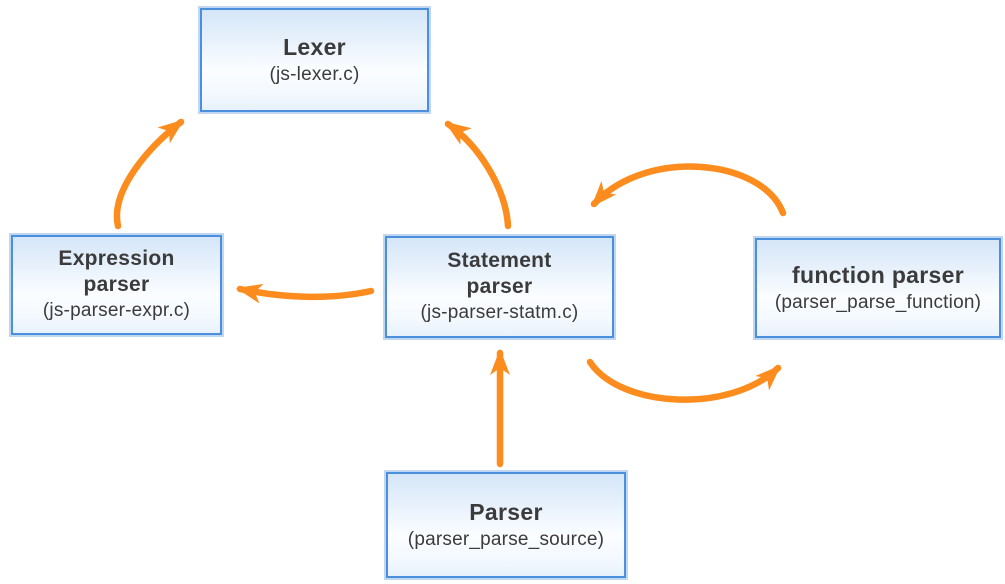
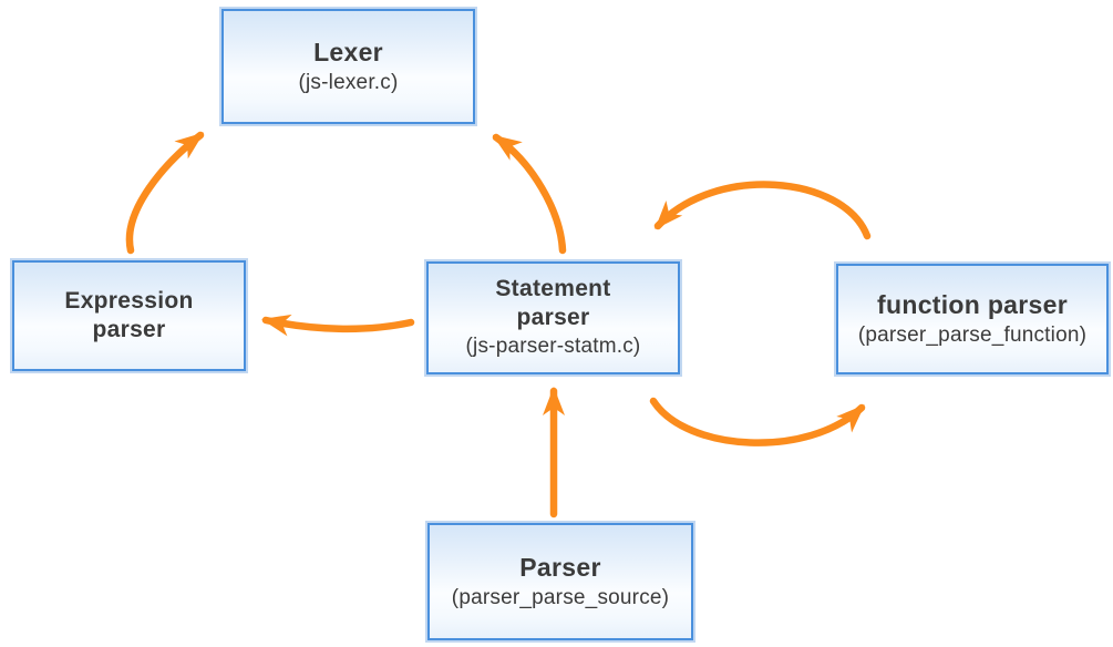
  Lexer
  (js-lexer.c)
  Expression
  parser
- (js-parser-expr.c)
  Statement
  parser
  (js-parser-statm.c)
  function parser
  (parser_parse_function)
  Parser
  (parser_parse_source)
